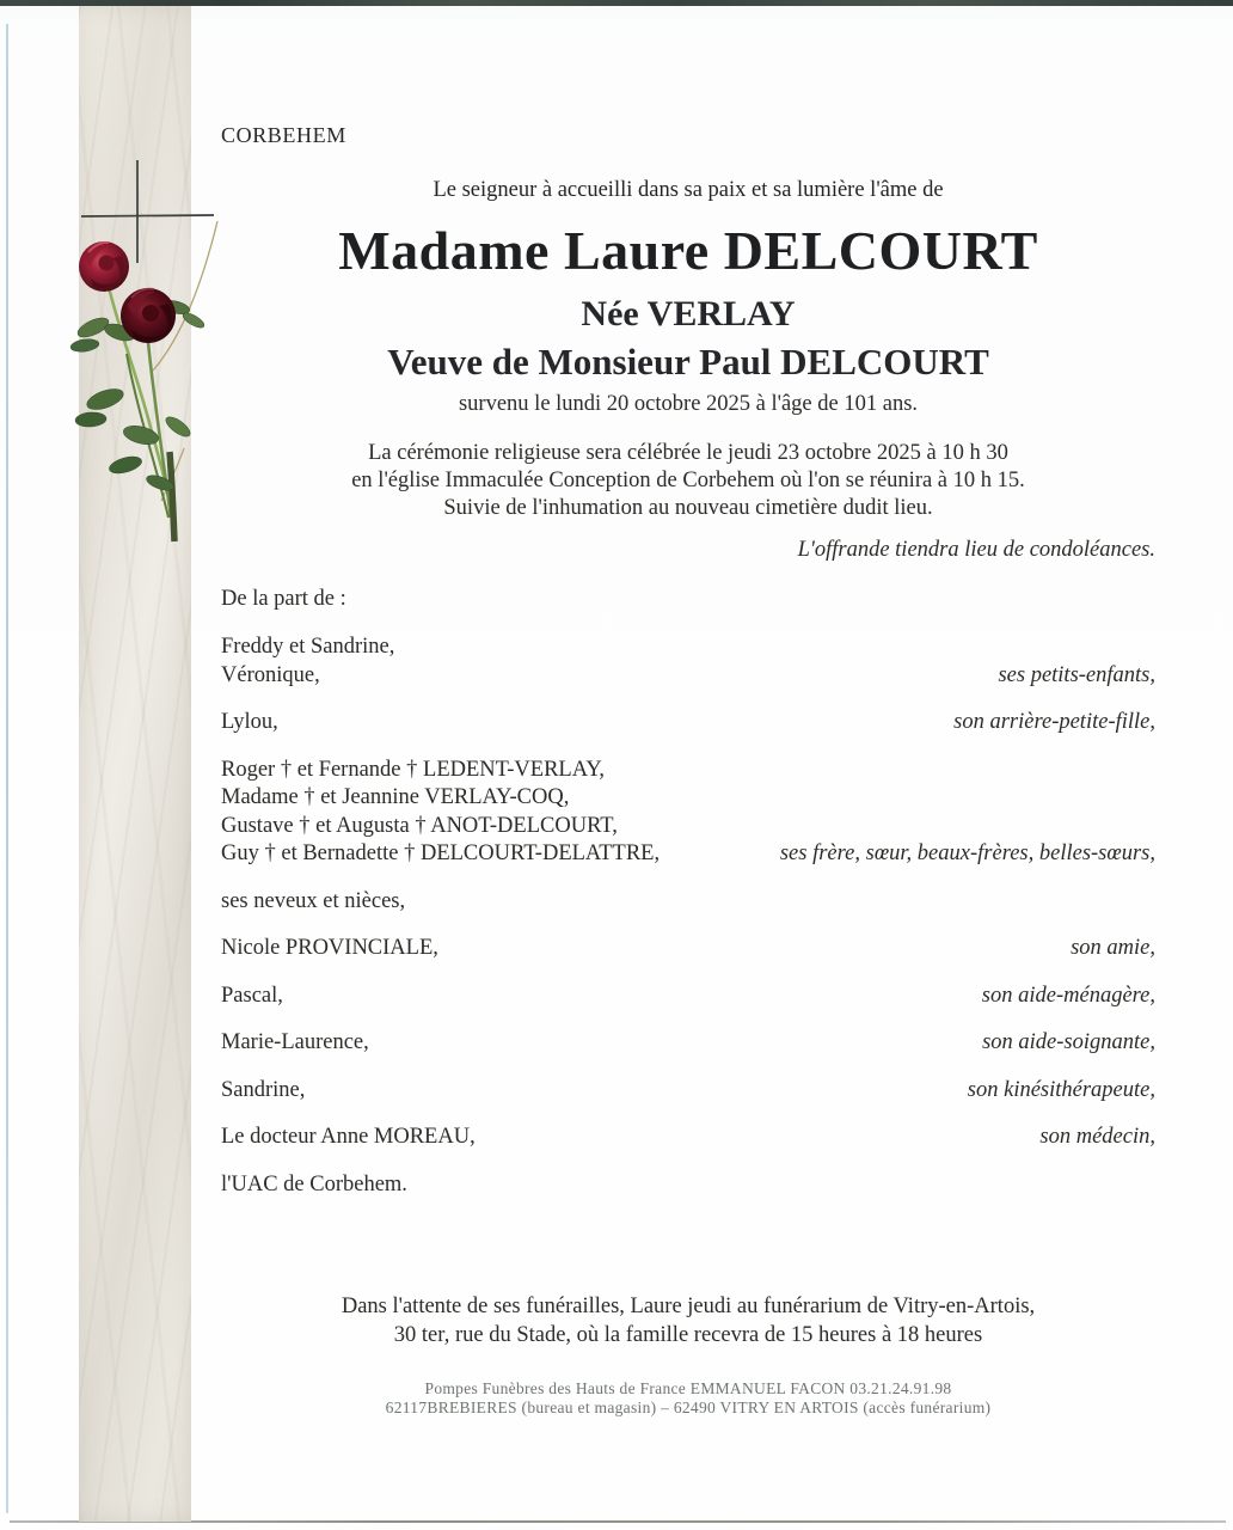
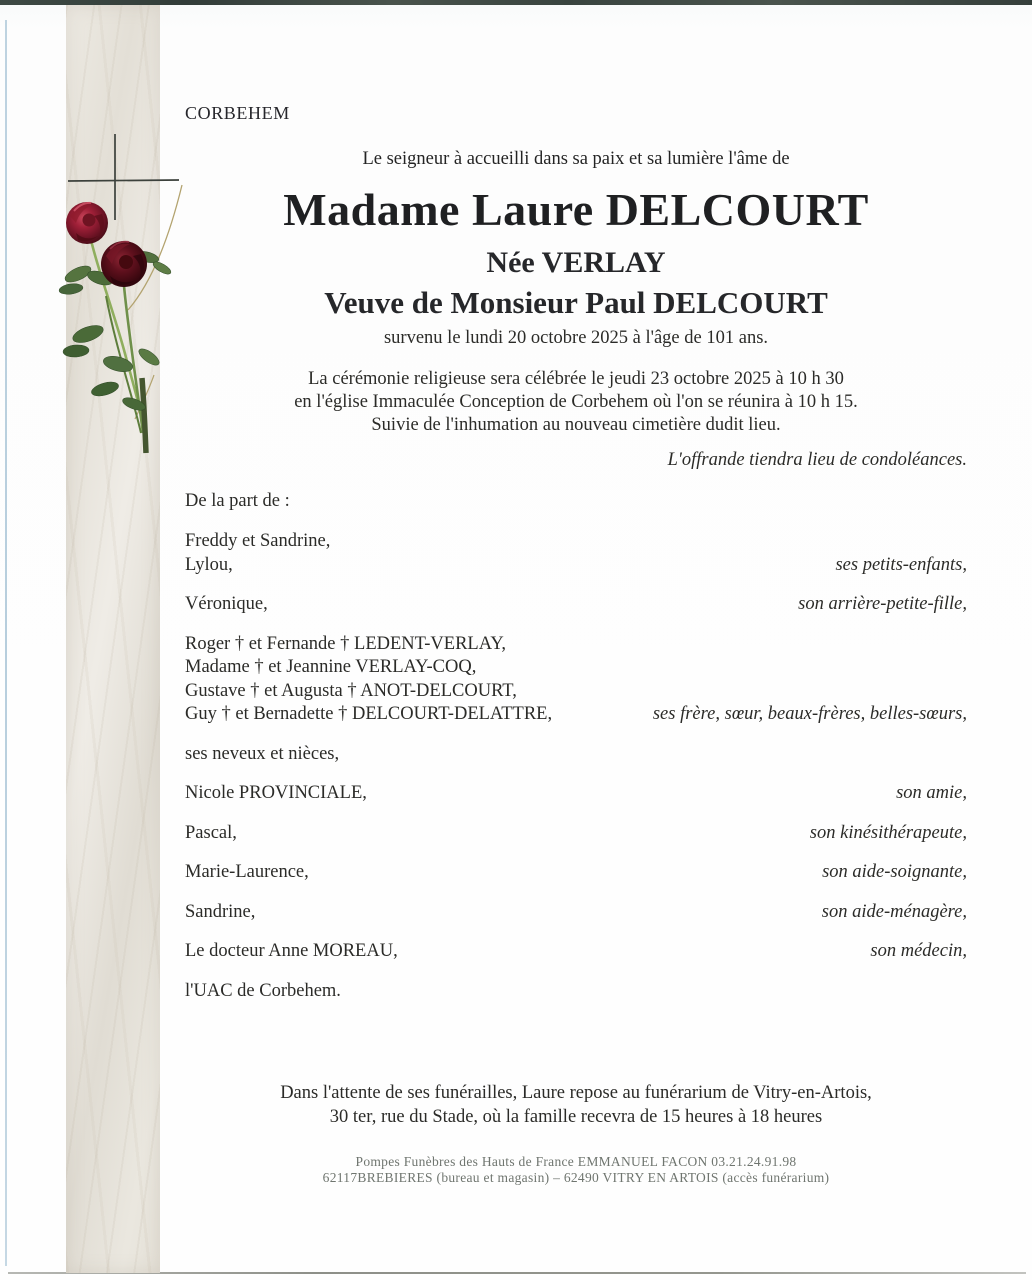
  CORBEHEM
  Le seigneur à accueilli dans sa paix et sa lumière l'âme de
  Madame Laure DELCOURT
  Née VERLAY
  Veuve de Monsieur Paul DELCOURT
  survenu le lundi 20 octobre 2025 à l'âge de 101 ans.
  La cérémonie religieuse sera célébrée le jeudi 23 octobre 2025 à 10 h 30
  en l'église Immaculée Conception de Corbehem où l'on se réunira à 10 h 15.
  Suivie de l'inhumation au nouveau cimetière dudit lieu.
  L'offrande tiendra lieu de condoléances.
  De la part de :
  Freddy et Sandrine,
- Véronique,
+ Lylou,
  ses petits-enfants,
- Lylou,
+ Véronique,
  son arrière-petite-fille,
  Roger † et Fernande † LEDENT-VERLAY,
  Madame † et Jeannine VERLAY-COQ,
  Gustave † et Augusta † ANOT-DELCOURT,
  Guy † et Bernadette † DELCOURT-DELATTRE,
  ses frère, sœur, beaux-frères, belles-sœurs,
  ses neveux et nièces,
  Nicole PROVINCIALE,
  son amie,
  Pascal,
- son aide-ménagère,
+ son kinésithérapeute,
  Marie-Laurence,
  son aide-soignante,
  Sandrine,
- son kinésithérapeute,
+ son aide-ménagère,
  Le docteur Anne MOREAU,
  son médecin,
  l'UAC de Corbehem.
- Dans l'attente de ses funérailles, Laure jeudi au funérarium de Vitry-en-Artois,
+ Dans l'attente de ses funérailles, Laure repose au funérarium de Vitry-en-Artois,
  30 ter, rue du Stade, où la famille recevra de 15 heures à 18 heures
  Pompes Funèbres des Hauts de France EMMANUEL FACON 03.21.24.91.98
  62117BREBIERES (bureau et magasin) – 62490 VITRY EN ARTOIS (accès funérarium)
